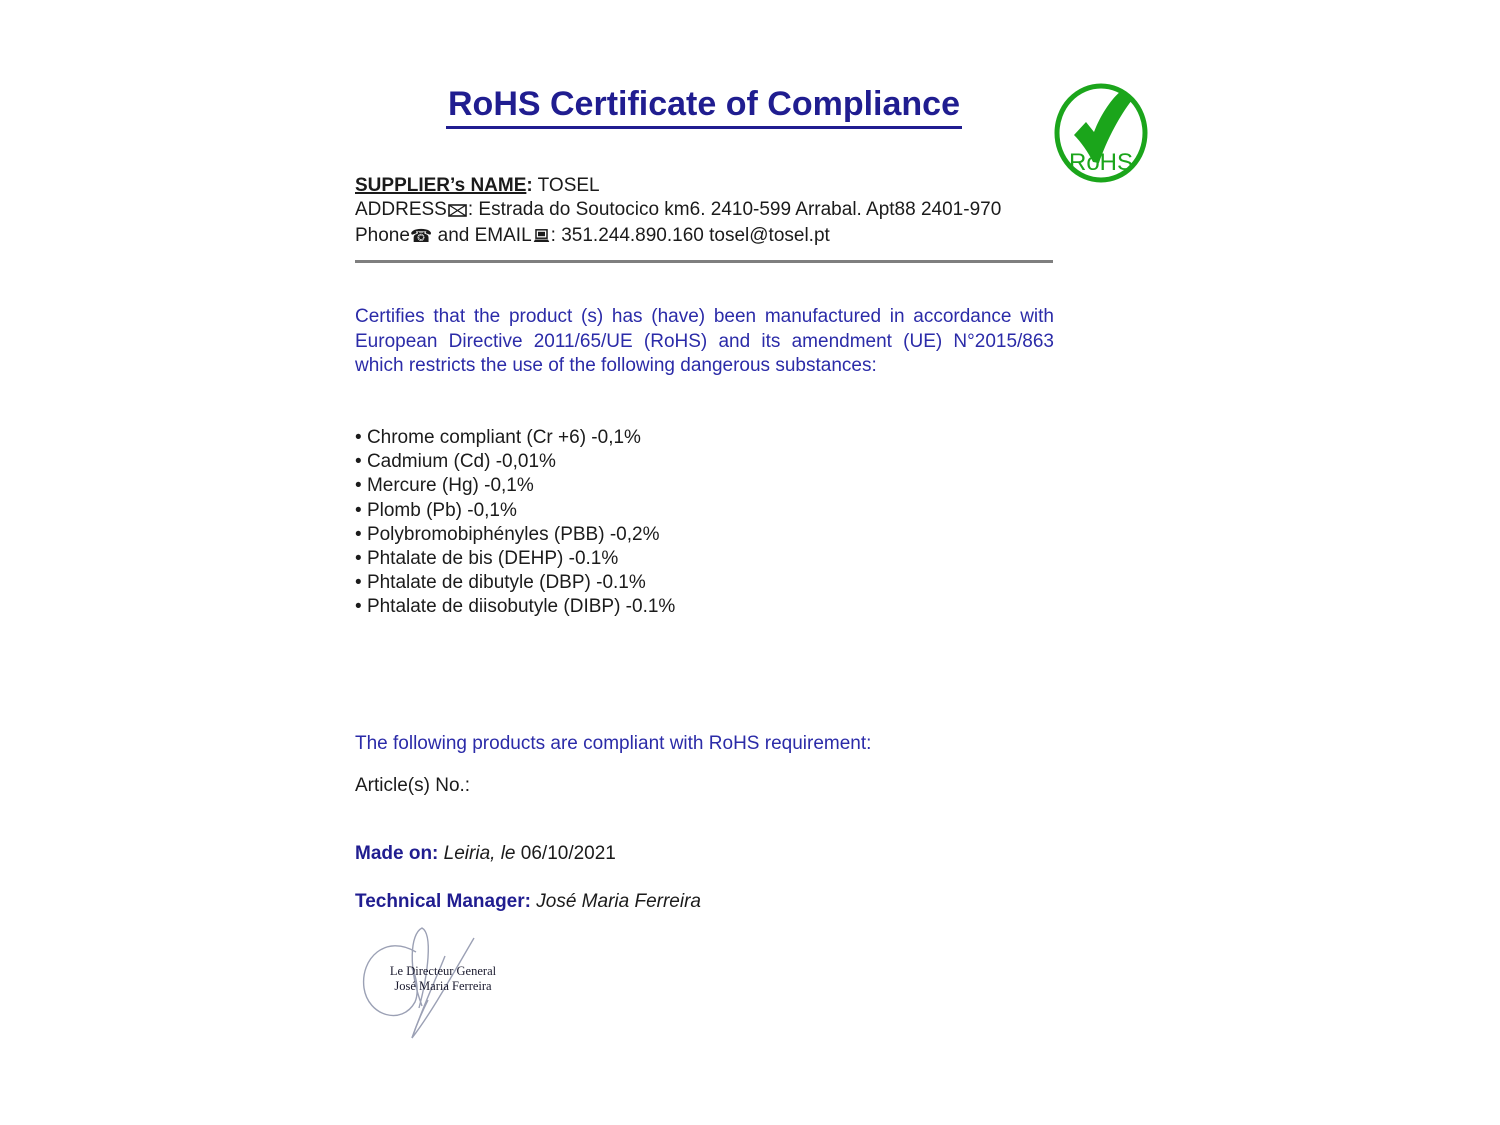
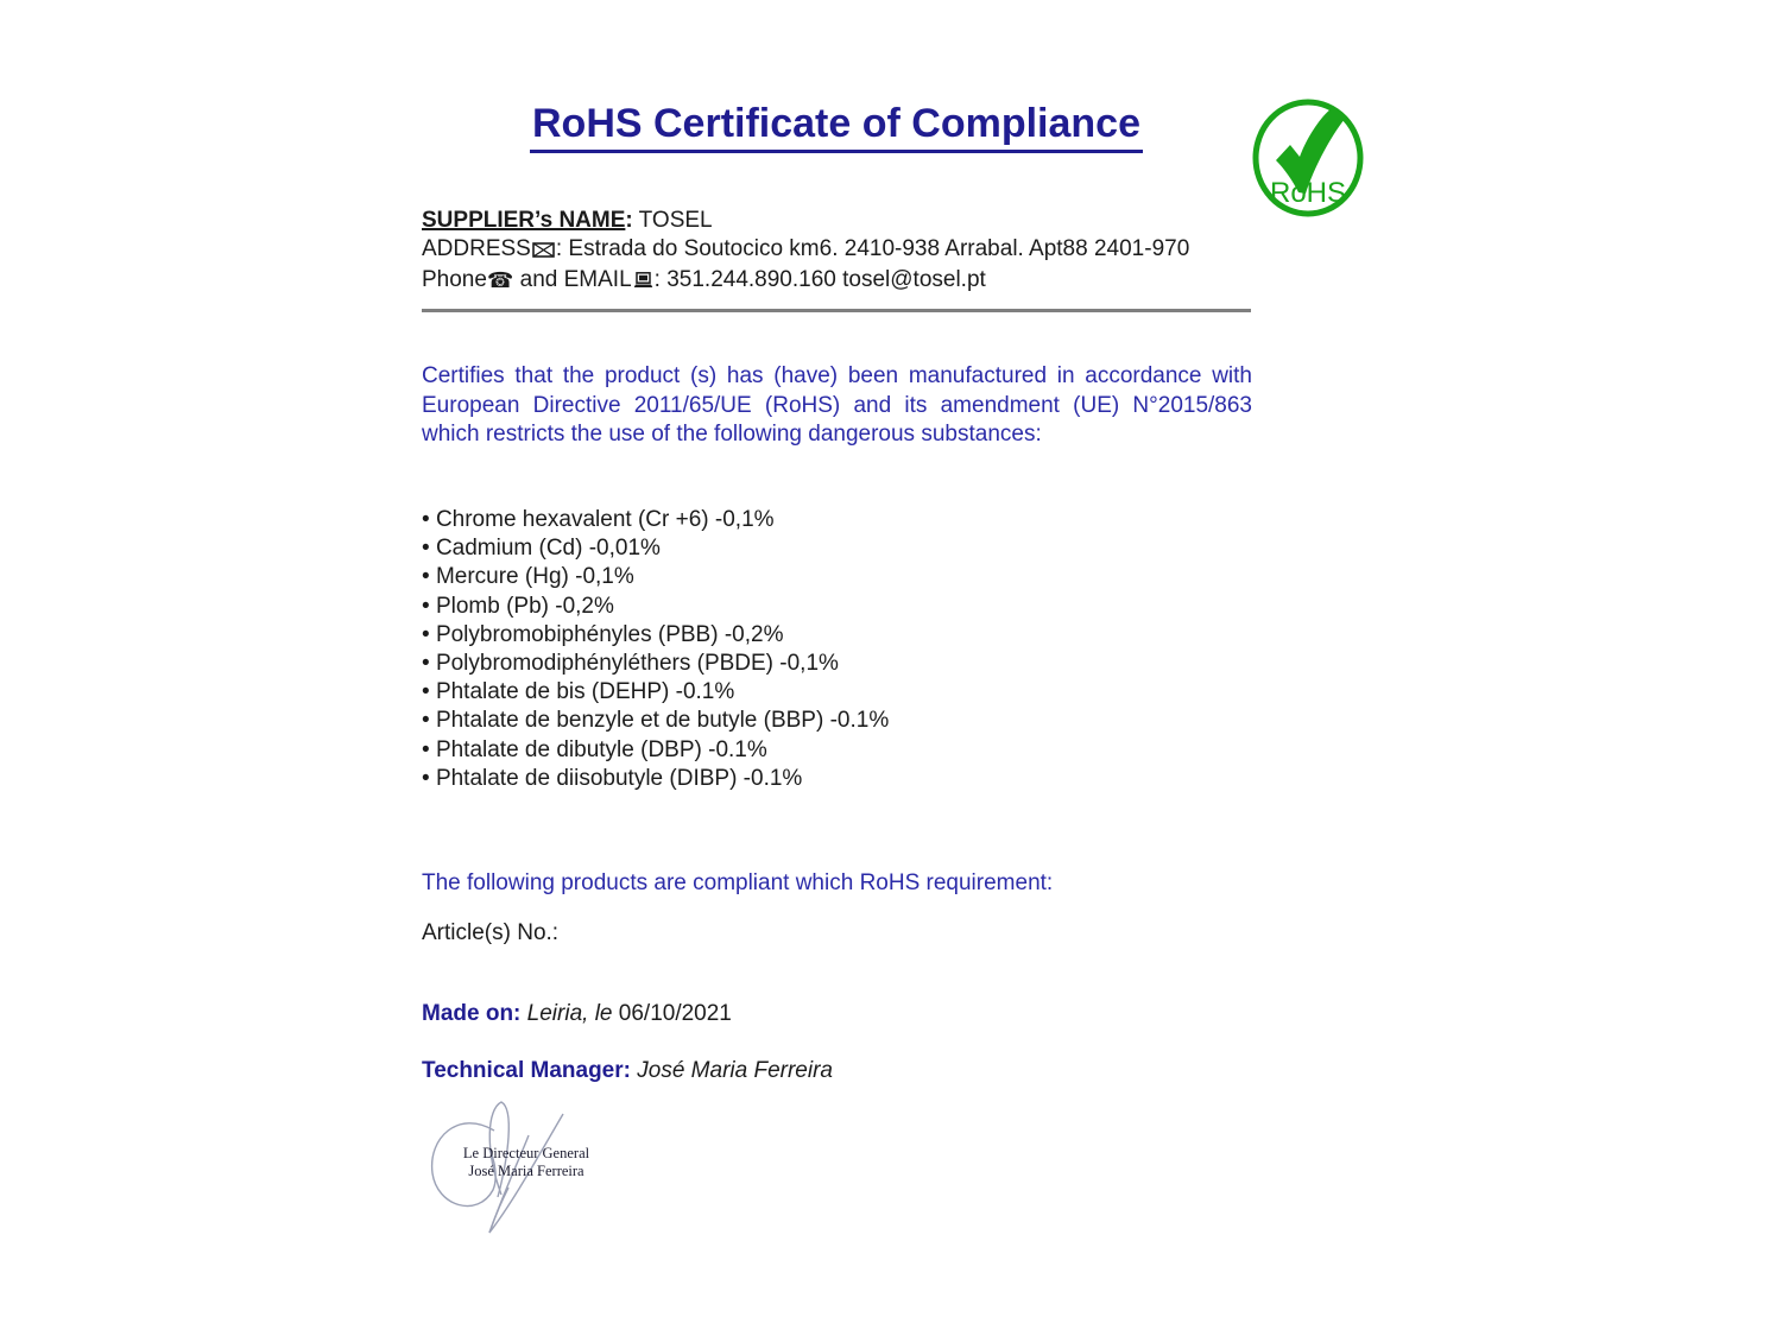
  RoHS Certificate of Compliance
  RoHS
  SUPPLIER’s NAME: TOSEL
- ADDRESS : Estrada do Soutocico km6. 2410-599 Arrabal. Apt88 2401-970
+ ADDRESS : Estrada do Soutocico km6. 2410-938 Arrabal. Apt88 2401-970
  Phone☎ and EMAIL : 351.244.890.160 tosel@tosel.pt
  Certifies that the product (s) has (have) been manufactured in accordance with European Directive 2011/65/UE (RoHS) and its amendment (UE) N°2015/863 which restricts the use of the following dangerous substances:
- Chrome compliant (Cr +6) -0,1%
+ Chrome hexavalent (Cr +6) -0,1%
  Cadmium (Cd) -0,01%
  Mercure (Hg) -0,1%
- Plomb (Pb) -0,1%
+ Plomb (Pb) -0,2%
  Polybromobiphényles (PBB) -0,2%
+ Polybromodiphényléthers (PBDE) -0,1%
  Phtalate de bis (DEHP) -0.1%
+ Phtalate de benzyle et de butyle (BBP) -0.1%
  Phtalate de dibutyle (DBP) -0.1%
  Phtalate de diisobutyle (DIBP) -0.1%
- The following products are compliant with RoHS requirement:
+ The following products are compliant which RoHS requirement:
  Article(s) No.:
  Made on: Leiria, le 06/10/2021
  Technical Manager: José Maria Ferreira
  Le Directeur General
  José Maria Ferreira
